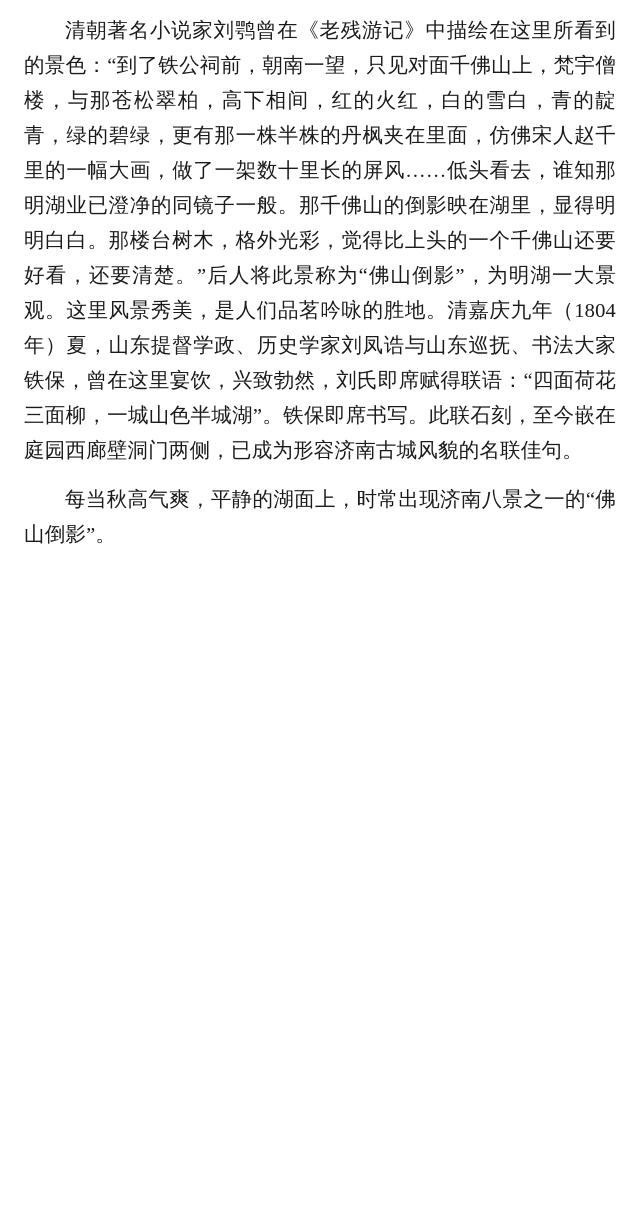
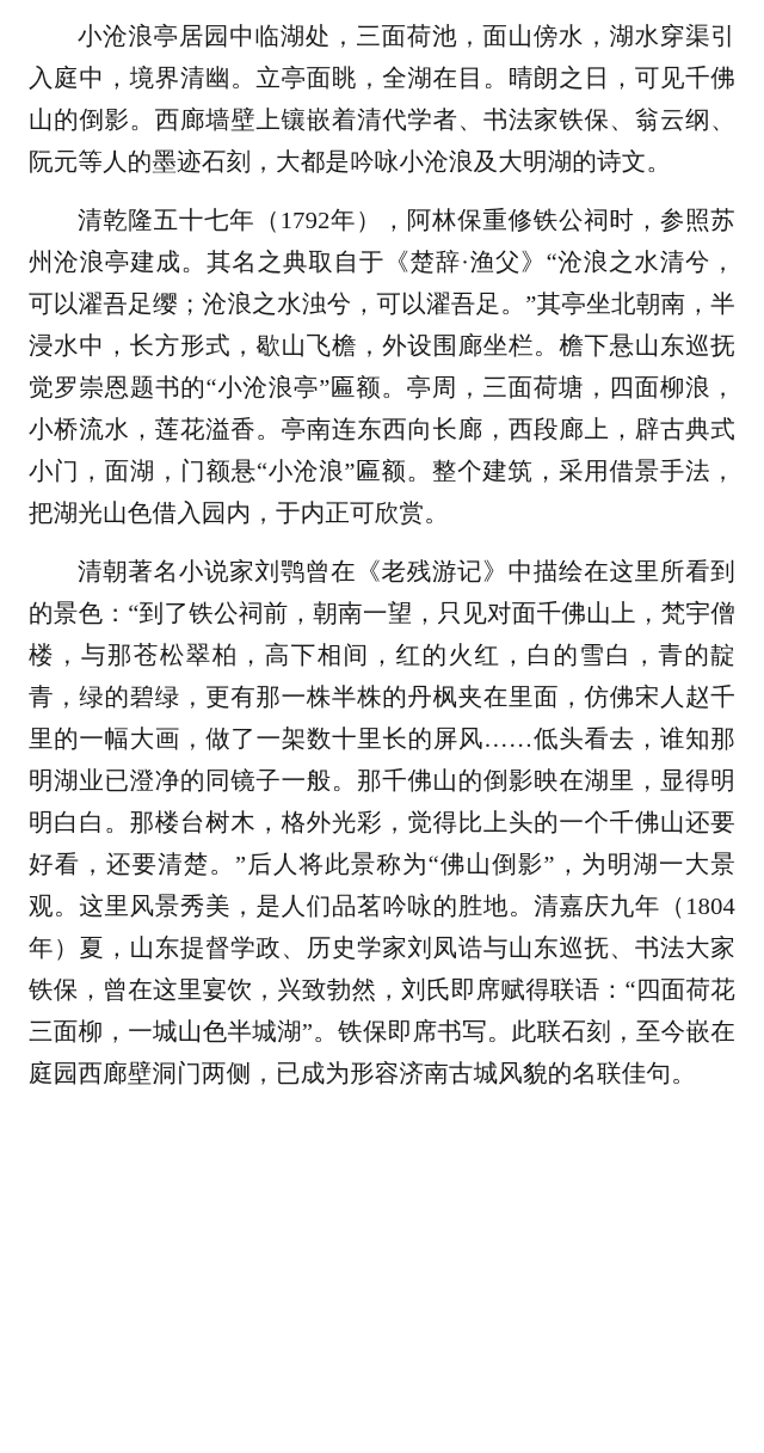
+ 小沧浪亭居园中临湖处，三面荷池，面山傍水，湖水穿渠引入庭中，境界清幽。立亭面眺，全湖在目。晴朗之日，可见千佛山的倒影。西廊墙壁上镶嵌着清代学者、书法家铁保、翁云纲、阮元等人的墨迹石刻，大都是吟咏小沧浪及大明湖的诗文。
+ 清乾隆五十七年（1792年），阿林保重修铁公祠时，参照苏州沧浪亭建成。其名之典取自于《楚辞·渔父》“沧浪之水清兮，可以濯吾足缨；沧浪之水浊兮，可以濯吾足。”其亭坐北朝南，半浸水中，长方形式，歇山飞檐，外设围廊坐栏。檐下悬山东巡抚觉罗崇恩题书的“小沧浪亭”匾额。亭周，三面荷塘，四面柳浪，小桥流水，莲花溢香。亭南连东西向长廊，西段廊上，辟古典式小门，面湖，门额悬“小沧浪”匾额。整个建筑，采用借景手法，把湖光山色借入园内，于内正可欣赏。
  清朝著名小说家刘鹗曾在《老残游记》中描绘在这里所看到的景色：“到了铁公祠前，朝南一望，只见对面千佛山上，梵宇僧楼，与那苍松翠柏，高下相间，红的火红，白的雪白，青的靛青，绿的碧绿，更有那一株半株的丹枫夹在里面，仿佛宋人赵千里的一幅大画，做了一架数十里长的屏风……低头看去，谁知那明湖业已澄净的同镜子一般。那千佛山的倒影映在湖里，显得明明白白。那楼台树木，格外光彩，觉得比上头的一个千佛山还要好看，还要清楚。”后人将此景称为“佛山倒影”，为明湖一大景观。这里风景秀美，是人们品茗吟咏的胜地。清嘉庆九年（1804年）夏，山东提督学政、历史学家刘凤诰与山东巡抚、书法大家铁保，曾在这里宴饮，兴致勃然，刘氏即席赋得联语：“四面荷花三面柳，一城山色半城湖”。铁保即席书写。此联石刻，至今嵌在庭园西廊壁洞门两侧，已成为形容济南古城风貌的名联佳句。
- 每当秋高气爽，平静的湖面上，时常出现济南八景之一的“佛山倒影”。
